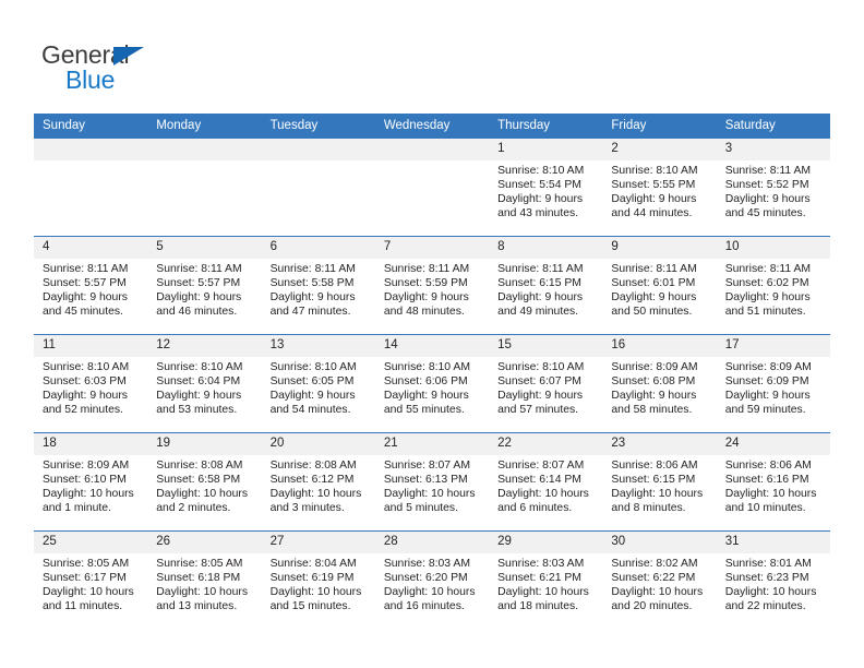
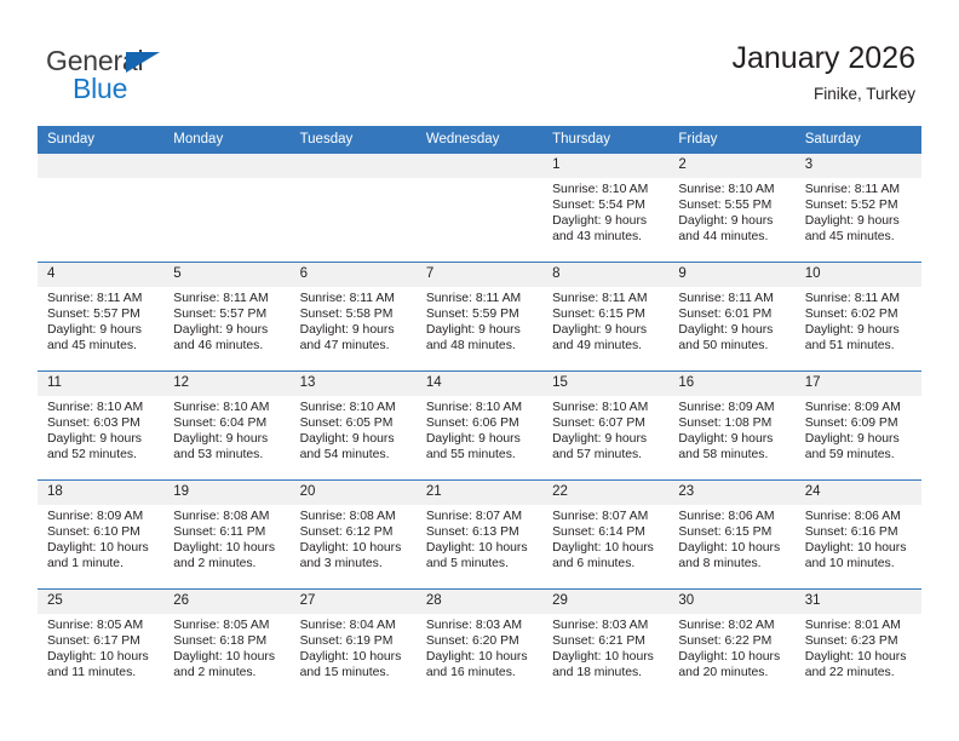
  General
  Blue
+ January 2026
+ Finike, Turkey
  Sunday	Monday	Tuesday	Wednesday	Thursday	Friday	Saturday
  				1Sunrise: 8:10 AMSunset: 5:54 PMDaylight: 9 hoursand 43 minutes.	2Sunrise: 8:10 AMSunset: 5:55 PMDaylight: 9 hoursand 44 minutes.	3Sunrise: 8:11 AMSunset: 5:52 PMDaylight: 9 hoursand 45 minutes.
  4Sunrise: 8:11 AMSunset: 5:57 PMDaylight: 9 hoursand 45 minutes.	5Sunrise: 8:11 AMSunset: 5:57 PMDaylight: 9 hoursand 46 minutes.	6Sunrise: 8:11 AMSunset: 5:58 PMDaylight: 9 hoursand 47 minutes.	7Sunrise: 8:11 AMSunset: 5:59 PMDaylight: 9 hoursand 48 minutes.	8Sunrise: 8:11 AMSunset: 6:15 PMDaylight: 9 hoursand 49 minutes.	9Sunrise: 8:11 AMSunset: 6:01 PMDaylight: 9 hoursand 50 minutes.	10Sunrise: 8:11 AMSunset: 6:02 PMDaylight: 9 hoursand 51 minutes.
- 11Sunrise: 8:10 AMSunset: 6:03 PMDaylight: 9 hoursand 52 minutes.	12Sunrise: 8:10 AMSunset: 6:04 PMDaylight: 9 hoursand 53 minutes.	13Sunrise: 8:10 AMSunset: 6:05 PMDaylight: 9 hoursand 54 minutes.	14Sunrise: 8:10 AMSunset: 6:06 PMDaylight: 9 hoursand 55 minutes.	15Sunrise: 8:10 AMSunset: 6:07 PMDaylight: 9 hoursand 57 minutes.	16Sunrise: 8:09 AMSunset: 6:08 PMDaylight: 9 hoursand 58 minutes.	17Sunrise: 8:09 AMSunset: 6:09 PMDaylight: 9 hoursand 59 minutes.
+ 11Sunrise: 8:10 AMSunset: 6:03 PMDaylight: 9 hoursand 52 minutes.	12Sunrise: 8:10 AMSunset: 6:04 PMDaylight: 9 hoursand 53 minutes.	13Sunrise: 8:10 AMSunset: 6:05 PMDaylight: 9 hoursand 54 minutes.	14Sunrise: 8:10 AMSunset: 6:06 PMDaylight: 9 hoursand 55 minutes.	15Sunrise: 8:10 AMSunset: 6:07 PMDaylight: 9 hoursand 57 minutes.	16Sunrise: 8:09 AMSunset: 1:08 PMDaylight: 9 hoursand 58 minutes.	17Sunrise: 8:09 AMSunset: 6:09 PMDaylight: 9 hoursand 59 minutes.
- 18Sunrise: 8:09 AMSunset: 6:10 PMDaylight: 10 hoursand 1 minute.	19Sunrise: 8:08 AMSunset: 6:58 PMDaylight: 10 hoursand 2 minutes.	20Sunrise: 8:08 AMSunset: 6:12 PMDaylight: 10 hoursand 3 minutes.	21Sunrise: 8:07 AMSunset: 6:13 PMDaylight: 10 hoursand 5 minutes.	22Sunrise: 8:07 AMSunset: 6:14 PMDaylight: 10 hoursand 6 minutes.	23Sunrise: 8:06 AMSunset: 6:15 PMDaylight: 10 hoursand 8 minutes.	24Sunrise: 8:06 AMSunset: 6:16 PMDaylight: 10 hoursand 10 minutes.
+ 18Sunrise: 8:09 AMSunset: 6:10 PMDaylight: 10 hoursand 1 minute.	19Sunrise: 8:08 AMSunset: 6:11 PMDaylight: 10 hoursand 2 minutes.	20Sunrise: 8:08 AMSunset: 6:12 PMDaylight: 10 hoursand 3 minutes.	21Sunrise: 8:07 AMSunset: 6:13 PMDaylight: 10 hoursand 5 minutes.	22Sunrise: 8:07 AMSunset: 6:14 PMDaylight: 10 hoursand 6 minutes.	23Sunrise: 8:06 AMSunset: 6:15 PMDaylight: 10 hoursand 8 minutes.	24Sunrise: 8:06 AMSunset: 6:16 PMDaylight: 10 hoursand 10 minutes.
- 25Sunrise: 8:05 AMSunset: 6:17 PMDaylight: 10 hoursand 11 minutes.	26Sunrise: 8:05 AMSunset: 6:18 PMDaylight: 10 hoursand 13 minutes.	27Sunrise: 8:04 AMSunset: 6:19 PMDaylight: 10 hoursand 15 minutes.	28Sunrise: 8:03 AMSunset: 6:20 PMDaylight: 10 hoursand 16 minutes.	29Sunrise: 8:03 AMSunset: 6:21 PMDaylight: 10 hoursand 18 minutes.	30Sunrise: 8:02 AMSunset: 6:22 PMDaylight: 10 hoursand 20 minutes.	31Sunrise: 8:01 AMSunset: 6:23 PMDaylight: 10 hoursand 22 minutes.
+ 25Sunrise: 8:05 AMSunset: 6:17 PMDaylight: 10 hoursand 11 minutes.	26Sunrise: 8:05 AMSunset: 6:18 PMDaylight: 10 hoursand 2 minutes.	27Sunrise: 8:04 AMSunset: 6:19 PMDaylight: 10 hoursand 15 minutes.	28Sunrise: 8:03 AMSunset: 6:20 PMDaylight: 10 hoursand 16 minutes.	29Sunrise: 8:03 AMSunset: 6:21 PMDaylight: 10 hoursand 18 minutes.	30Sunrise: 8:02 AMSunset: 6:22 PMDaylight: 10 hoursand 20 minutes.	31Sunrise: 8:01 AMSunset: 6:23 PMDaylight: 10 hoursand 22 minutes.
